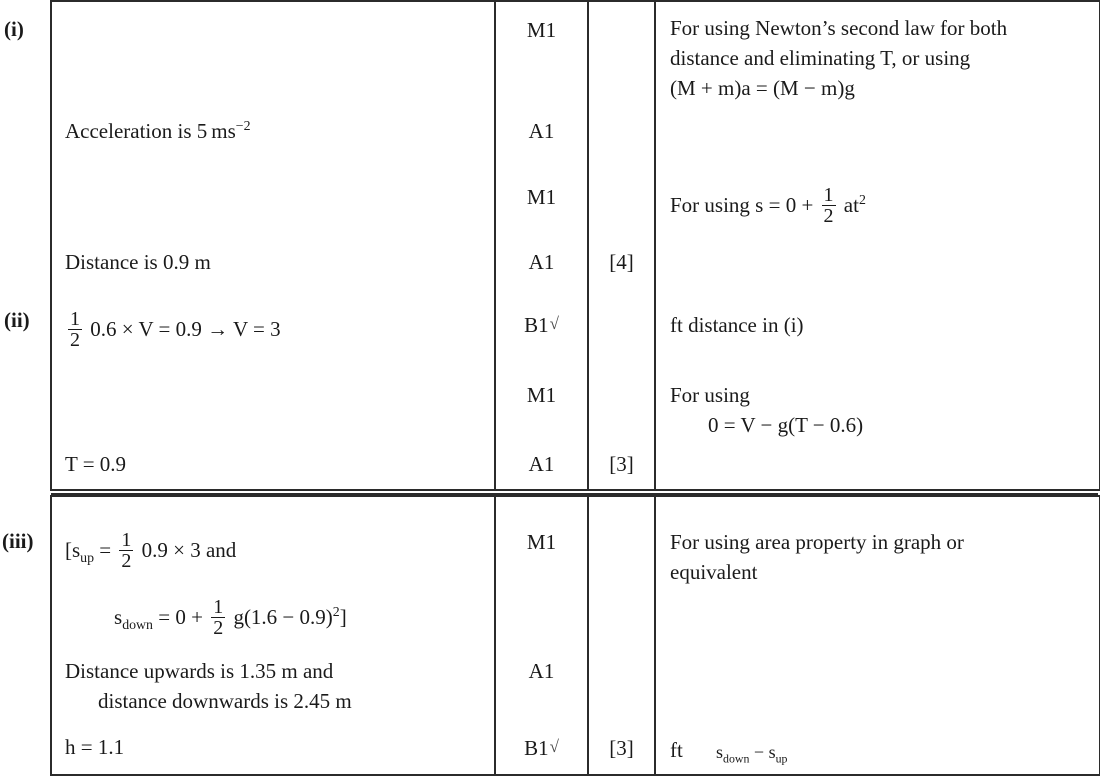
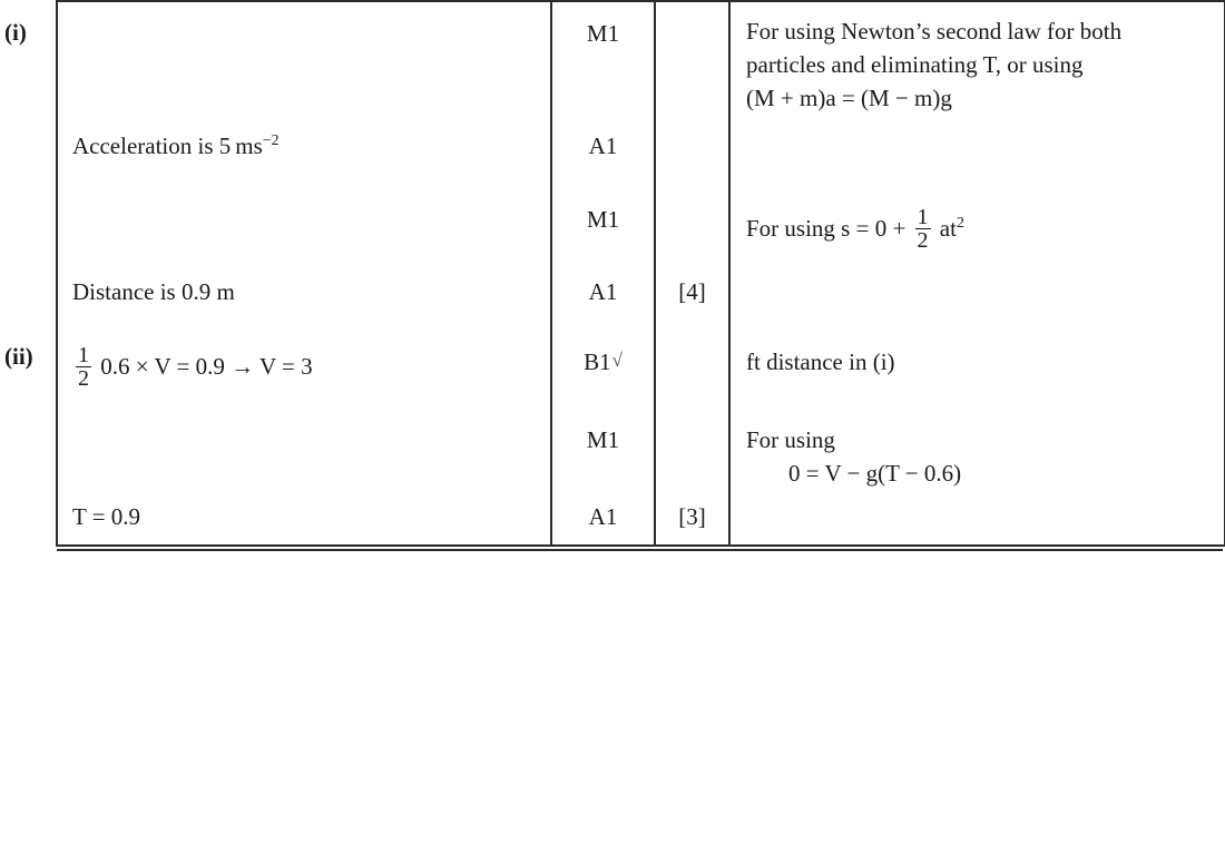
- (i) (ii)	Acceleration is 5 ms−2 Distance is 0.9 m 1 2 0.6 × V = 0.9 → V = 3 T = 0.9	M1 A1 M1 A1 B1√ M1 A1	[4] [3]	For using Newton’s second law for both distance and eliminating T, or using (M + m)a = (M − m)g For using s = 0 + 1 2 at2 ft distance in (i) For using 0 = V − g(T − 0.6)
+ (i) (ii)	Acceleration is 5 ms−2 Distance is 0.9 m 1 2 0.6 × V = 0.9 → V = 3 T = 0.9	M1 A1 M1 A1 B1√ M1 A1	[4] [3]	For using Newton’s second law for both particles and eliminating T, or using (M + m)a = (M − m)g For using s = 0 + 1 2 at2 ft distance in (i) For using 0 = V − g(T − 0.6)
- (iii)	[sup = 1 2 0.9 × 3 and sdown = 0 + 1 2 g(1.6 − 0.9)2] Distance upwards is 1.35 m and distance downwards is 2.45 m h = 1.1	M1 A1 B1√	[3]	For using area property in graph or equivalent ft sdown − sup
